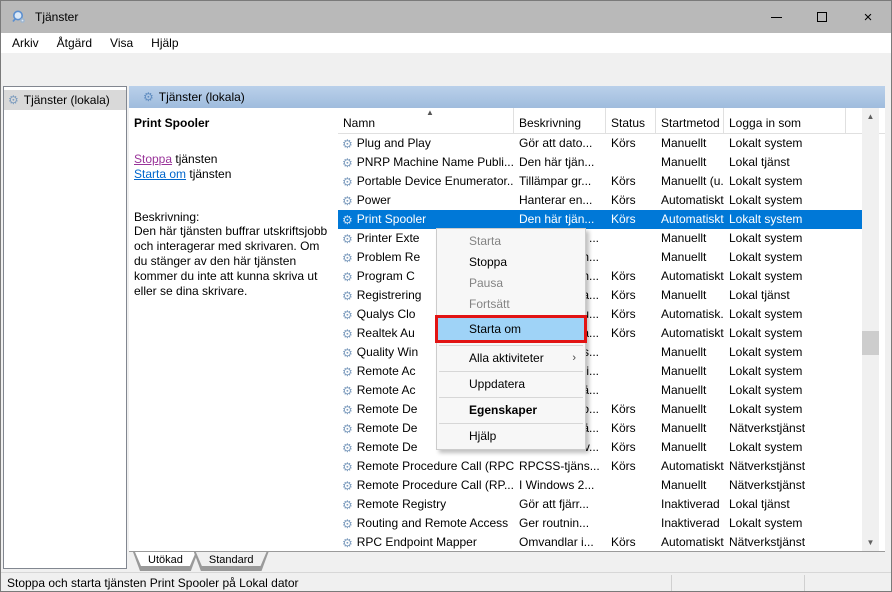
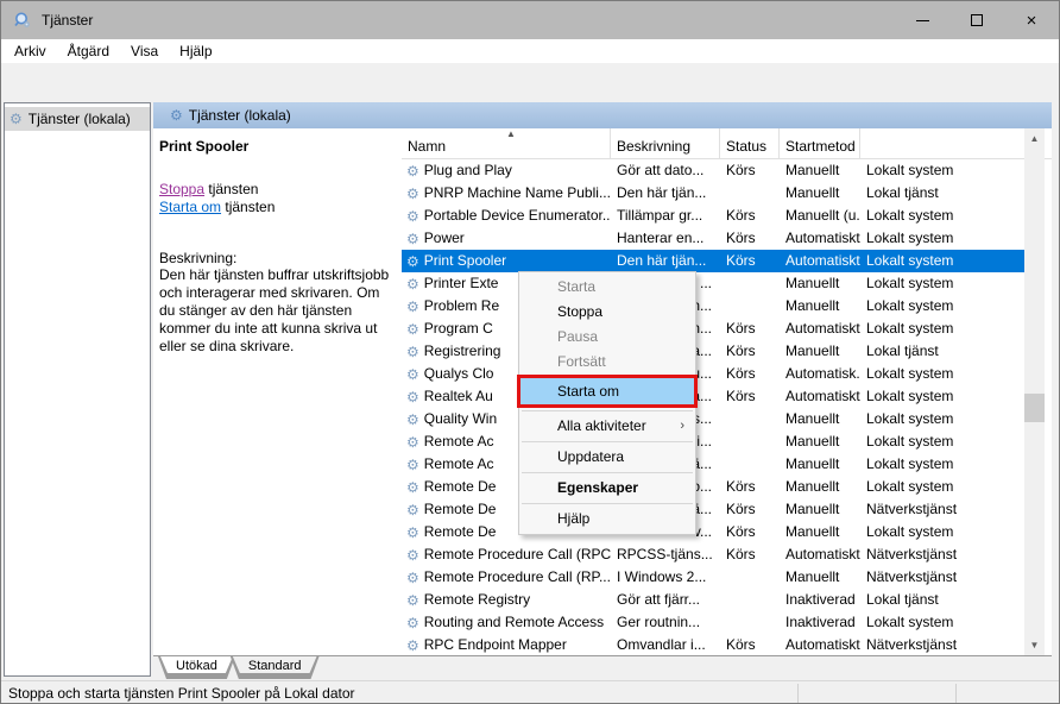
  Tjänster
  ×
  Arkiv
  Åtgärd
  Visa
  Hjälp
  ⚙
  Tjänster (lokala)
  ⚙
  Tjänster (lokala)
  Print Spooler
  Stoppa tjänsten
  Starta om tjänsten
  Beskrivning:
  Den här tjänsten buffrar utskriftsjobb och interagerar med skrivaren. Om du stänger av den här tjänsten kommer du inte att kunna skriva ut eller se dina skrivare.
  ▲
  Namn
  Beskrivning
  Status
  Startmetod
- Logga in som
  ⚙
  Plug and Play
  Gör att dato...
  Körs
  Manuellt
  Lokalt system
  ⚙
  PNRP Machine Name Publi...
  Den här tjän...
  Manuellt
  Lokal tjänst
  ⚙
  Portable Device Enumerator..
  Tillämpar gr...
  Körs
  Manuellt (u.
  Lokalt system
  ⚙
  Power
  Hanterar en...
  Körs
  Automatiskt
  Lokalt system
  ⚙
  Print Spooler
  Den här tjän...
  Körs
  Automatiskt
  Lokalt system
  ⚙
  Printer Exte
  ...
  Manuellt
  Lokalt system
  ⚙
  Problem Re
  ...
  Manuellt
  Lokalt system
  ⚙
  Program C
  ...
  Körs
  Automatiskt
  Lokalt system
  ⚙
  Registrering
  ...
  Körs
  Manuellt
  Lokal tjänst
  ⚙
  Qualys Clo
  ...
  Körs
  Automatisk.
  Lokalt system
  ⚙
  Realtek Au
  ...
  Körs
  Automatiskt
  Lokalt system
  ⚙
  Quality Win
  ...
  Manuellt
  Lokalt system
  ⚙
  Remote Ac
  i...
  Manuellt
  Lokalt system
  ⚙
  Remote Ac
  ...
  Manuellt
  Lokalt system
  ⚙
  Remote De
  ...
  Körs
  Manuellt
  Lokalt system
  ⚙
  Remote De
  ...
  Körs
  Manuellt
  Nätverkstjänst
  ⚙
  Remote De
  v...
  Körs
  Manuellt
  Lokalt system
  ⚙
  Remote Procedure Call (RPC
  RPCSS-tjäns...
  Körs
  Automatiskt
  Nätverkstjänst
  ⚙
  Remote Procedure Call (RP...
  I Windows 2...
  Manuellt
  Nätverkstjänst
  ⚙
  Remote Registry
  Gör att fjärr...
  Inaktiverad
  Lokal tjänst
  ⚙
  Routing and Remote Access
  Ger routnin...
  Inaktiverad
  Lokalt system
  ⚙
  RPC Endpoint Mapper
  Omvandlar i...
  Körs
  Automatiskt
  Nätverkstjänst
  ▲
  ▼
  Utökad
  Standard
  Stoppa och starta tjänsten Print Spooler på Lokal dator
  Starta
  Stoppa
  Pausa
  Fortsätt
  Starta om
  Alla aktiviteter
  ›
  Uppdatera
  Egenskaper
  Hjälp
